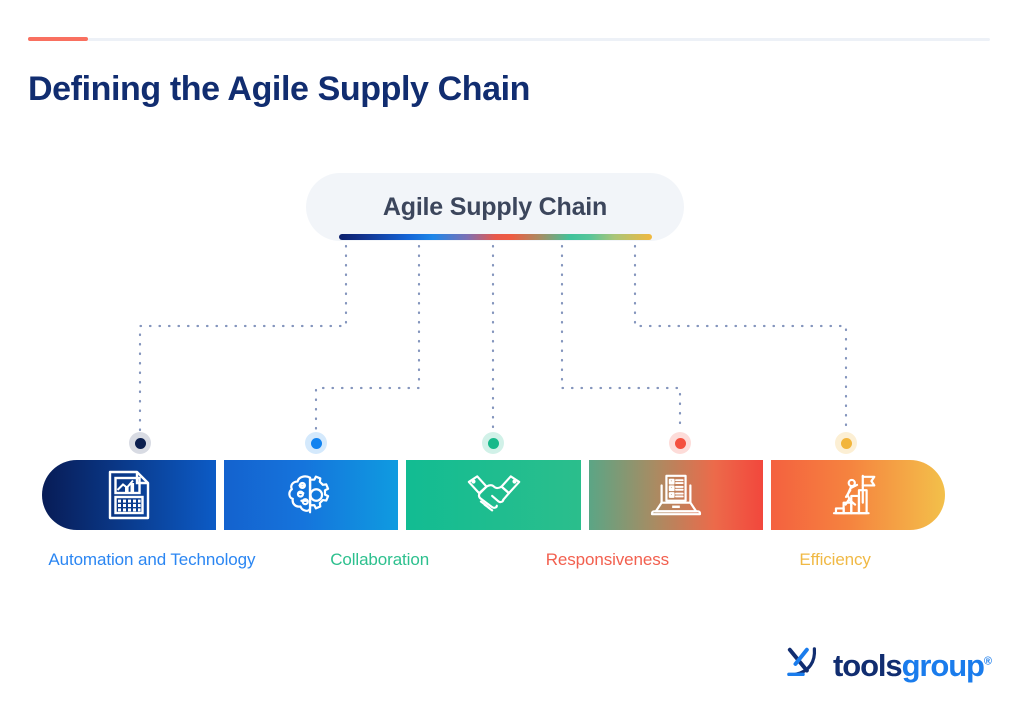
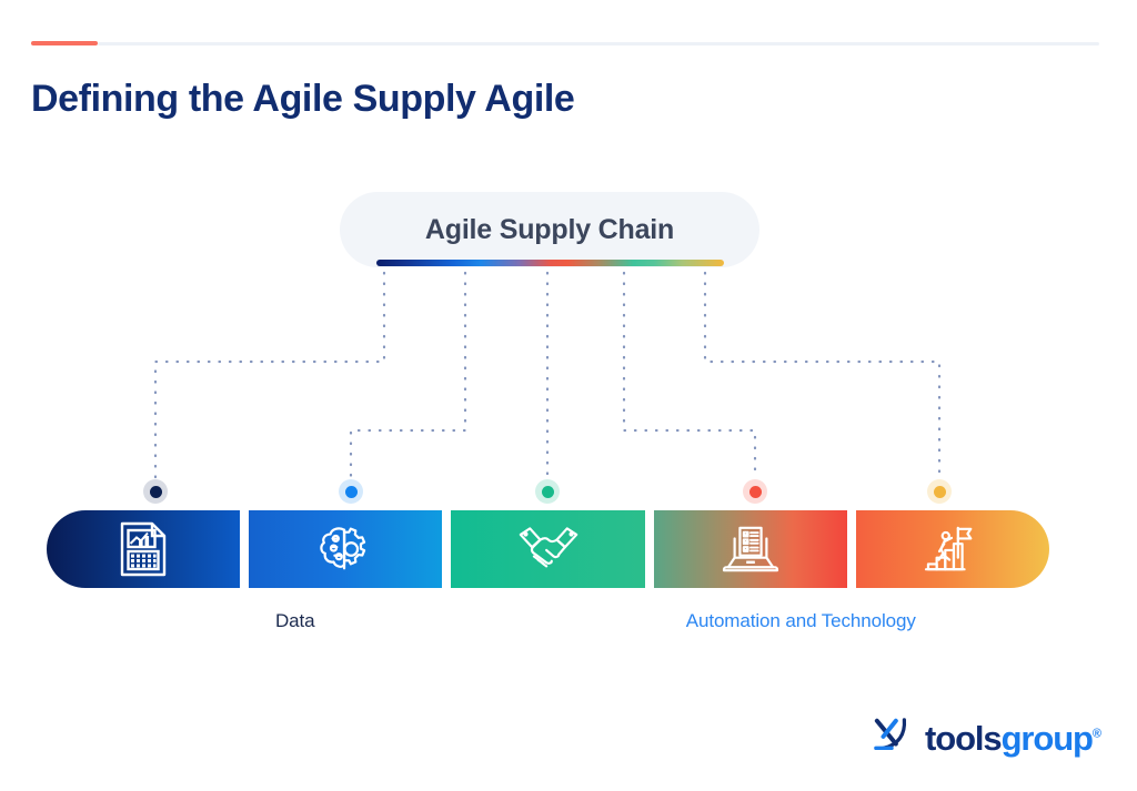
- Defining the Agile Supply Chain
+ Defining the Agile Supply Agile
  Agile Supply Chain
+ Data
  Automation and Technology
- Collaboration
- Responsiveness
- Efficiency
  toolsgroup®
